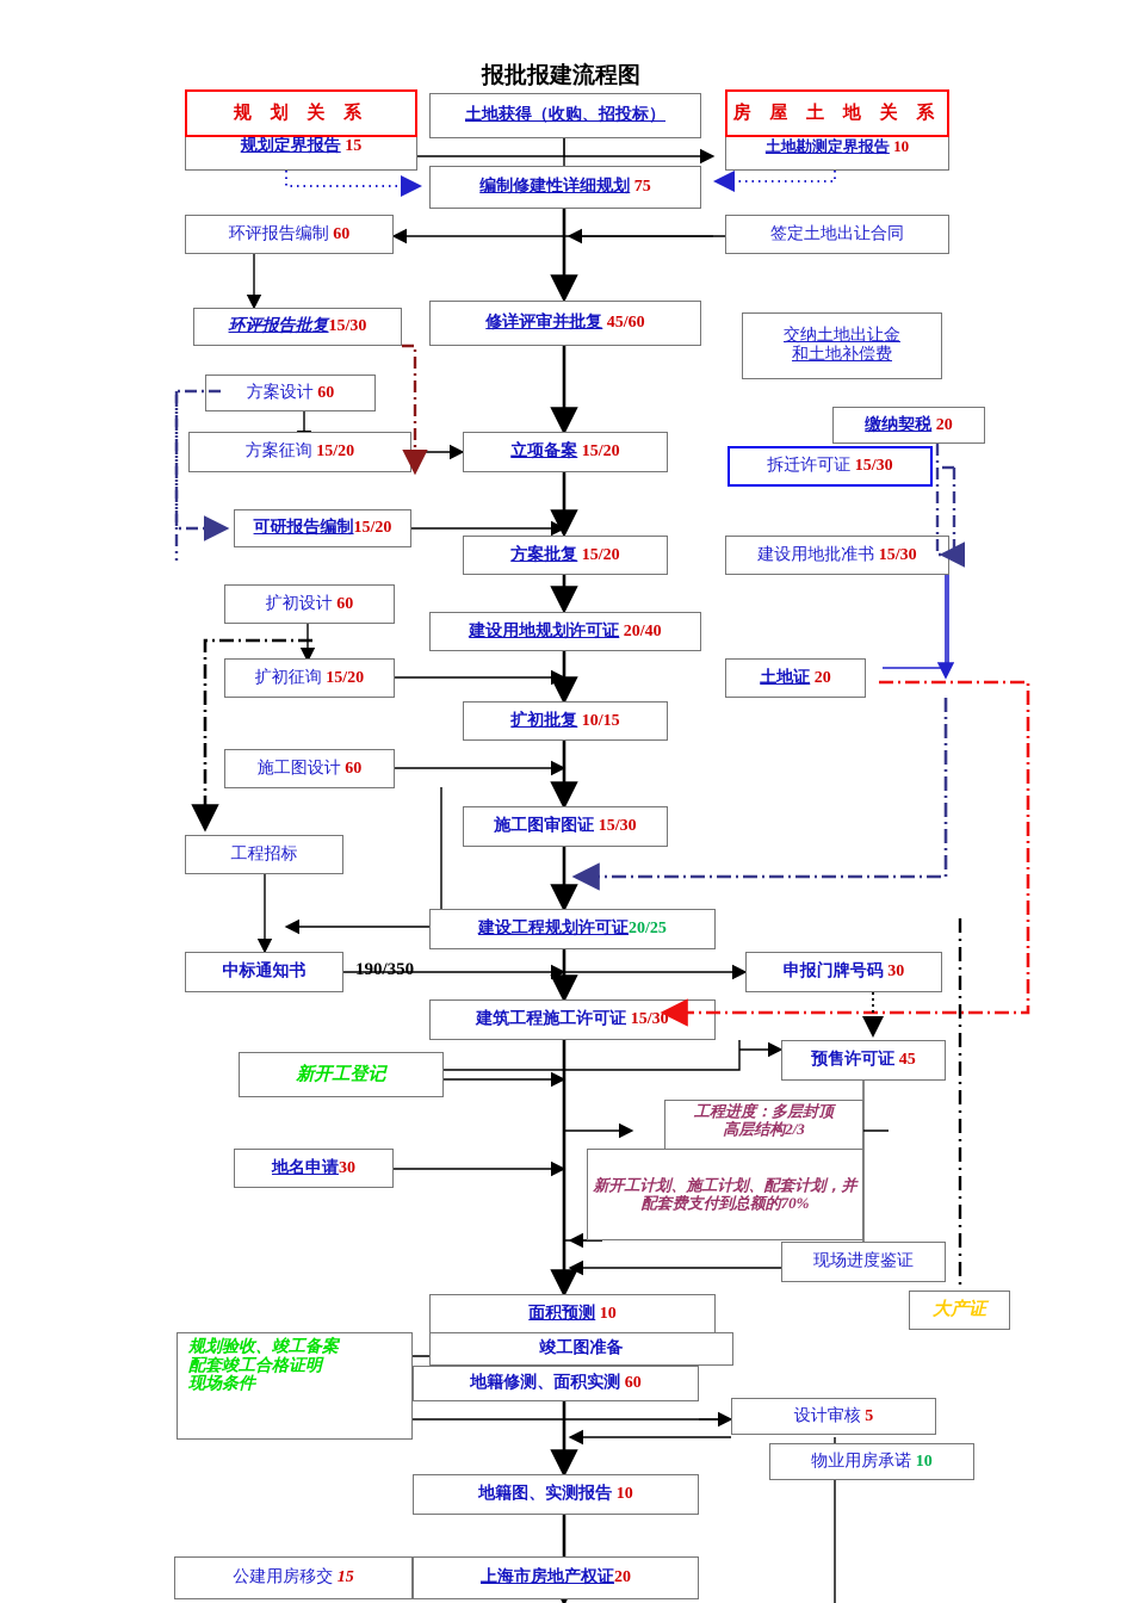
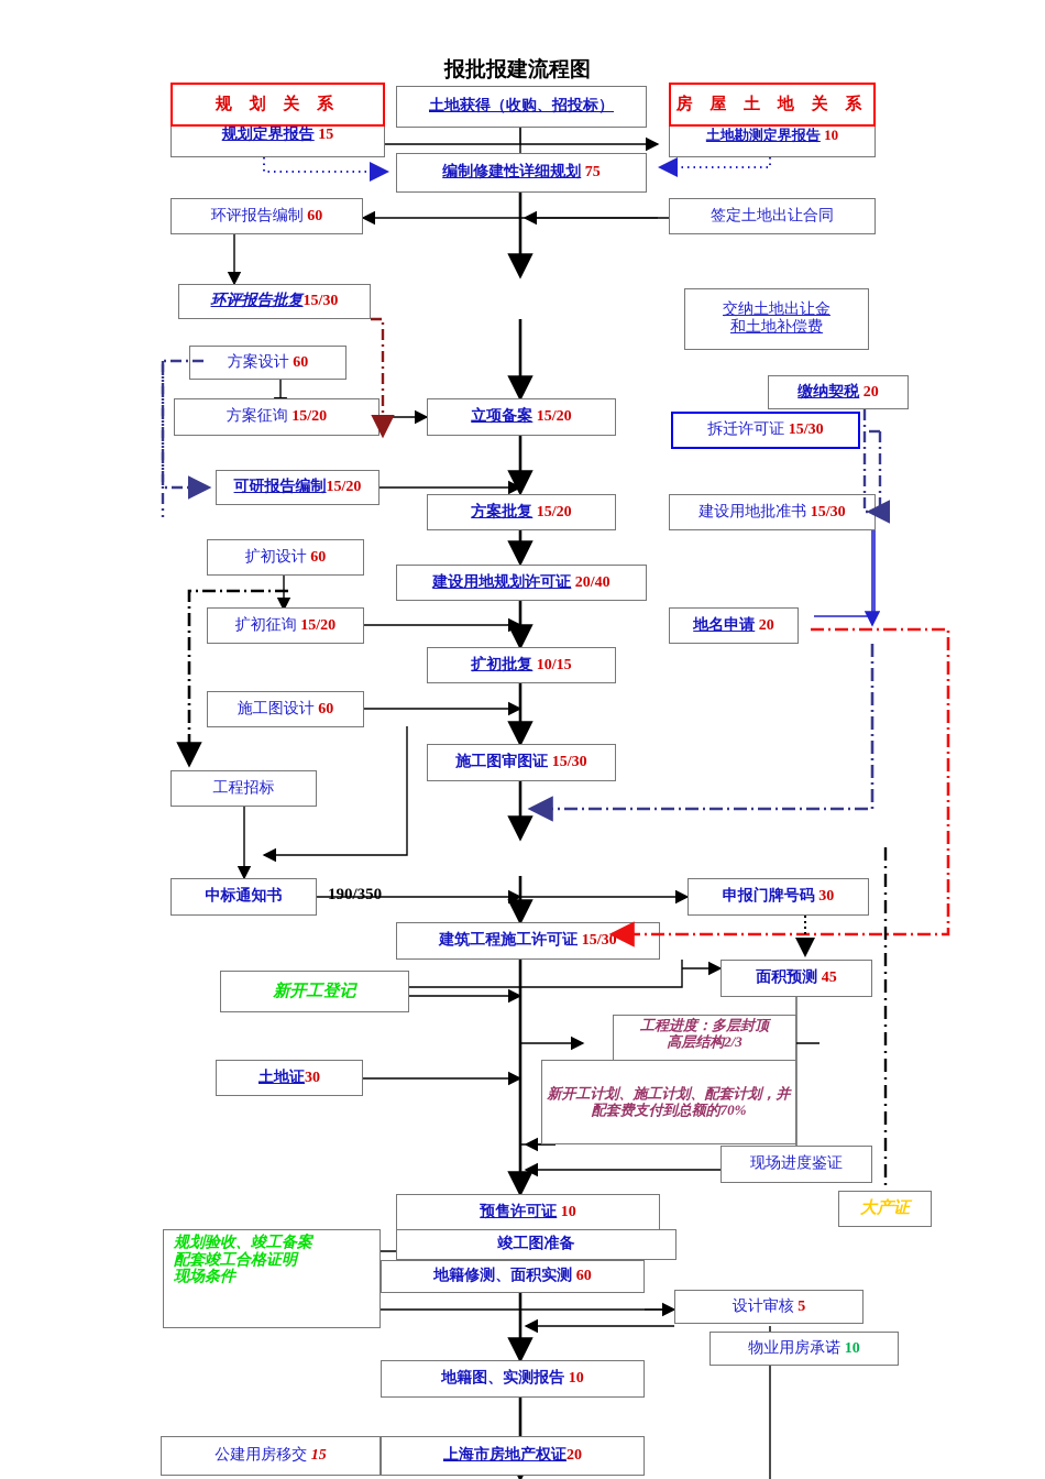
  报批报建流程图
  规 划 关 系
  房 屋 土 地 关 系
  土地获得（收购、招投标）
  规划定界报告 15
  土地勘测定界报告 10
  编制修建性详细规划 75
  环评报告编制 60
  签定土地出让合同
- 修详评审并批复 45/60
  环评报告批复15/30
  交纳土地出让金
  和土地补偿费
  方案设计 60
  缴纳契税 20
  方案征询 15/20
  立项备案 15/20
  拆迁许可证 15/30
  可研报告编制15/20
  方案批复 15/20
  建设用地批准书 15/30
  扩初设计 60
  建设用地规划许可证 20/40
  扩初征询 15/20
- 土地证 20
+ 地名申请 20
  扩初批复 10/15
  施工图设计 60
  施工图审图证 15/30
  工程招标
- 建设工程规划许可证20/25
  中标通知书
  190/350
  申报门牌号码 30
  建筑工程施工许可证 15/30
  新开工登记
- 预售许可证 45
+ 面积预测 45
  工程进度：多层封顶
  高层结构2/3
- 地名申请30
+ 土地证30
  新开工计划、施工计划、配套计划，并配套费支付到总额的70%
  现场进度鉴证
- 面积预测 10
+ 预售许可证 10
  大产证
  规划验收、竣工备案
  配套竣工合格证明
  现场条件
  竣工图准备
  地籍修测、面积实测 60
  设计审核 5
  物业用房承诺 10
  地籍图、实测报告 10
  公建用房移交 15
  上海市房地产权证20
